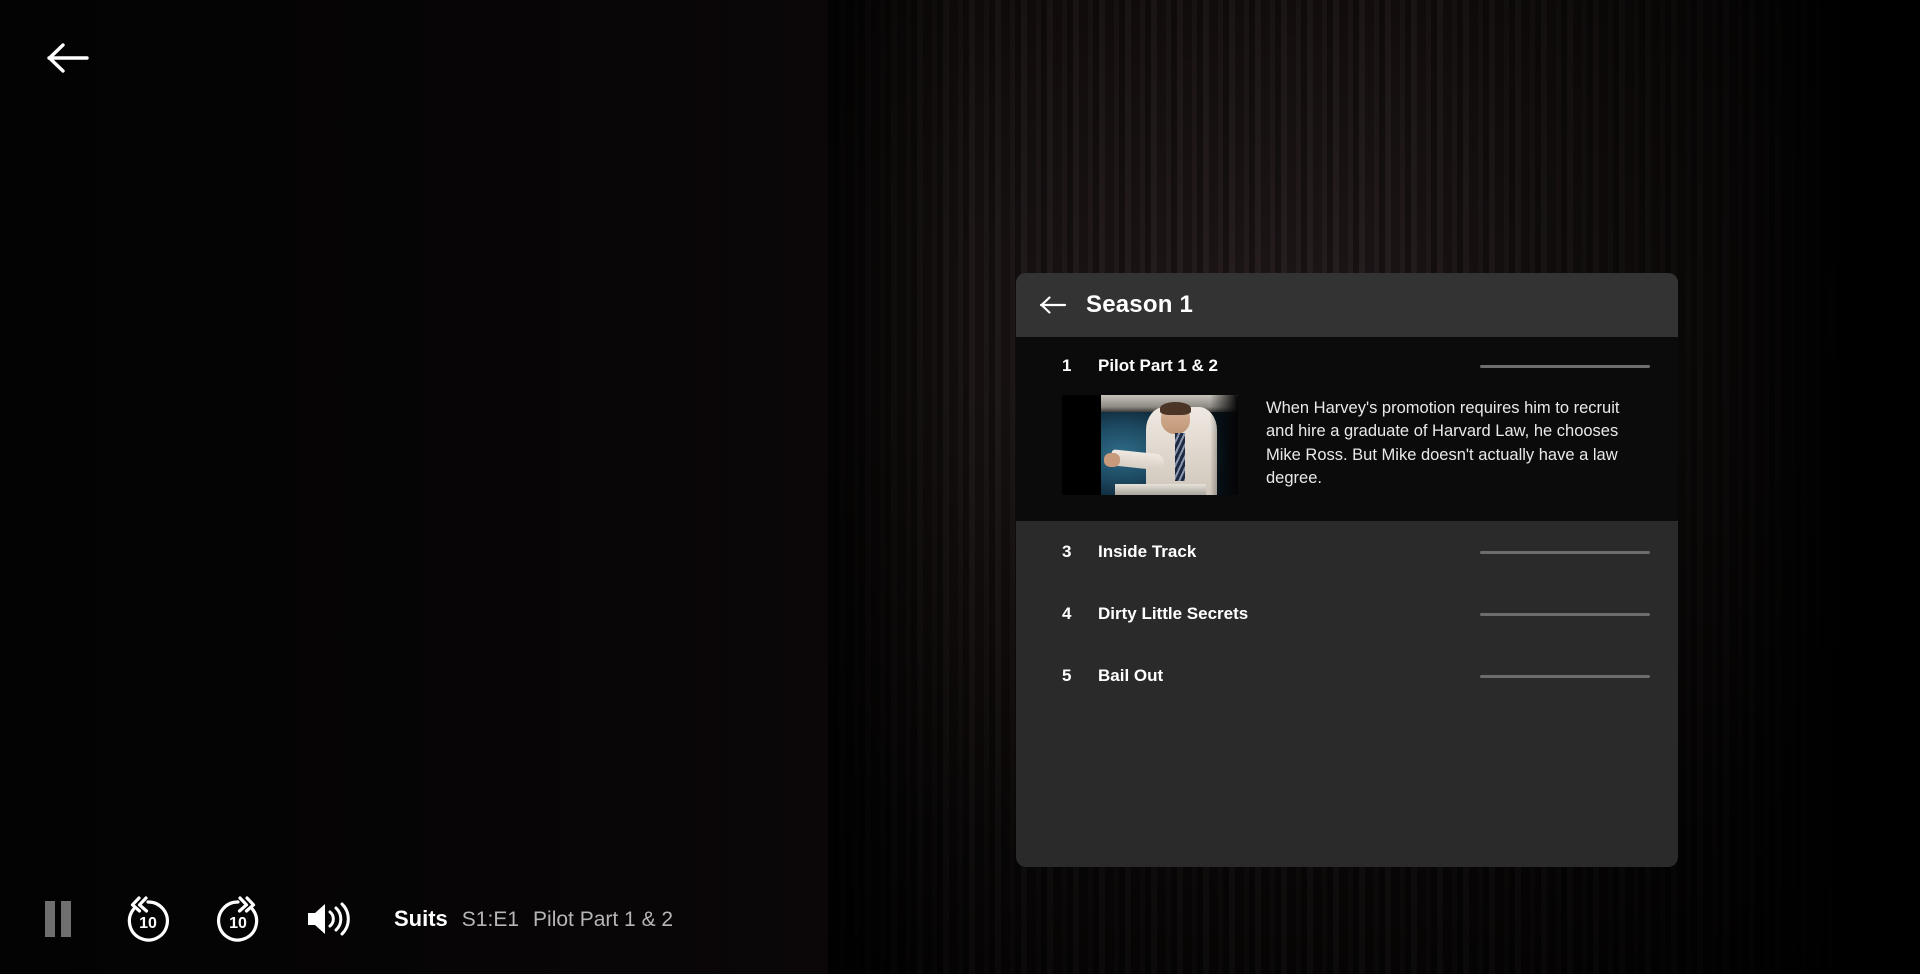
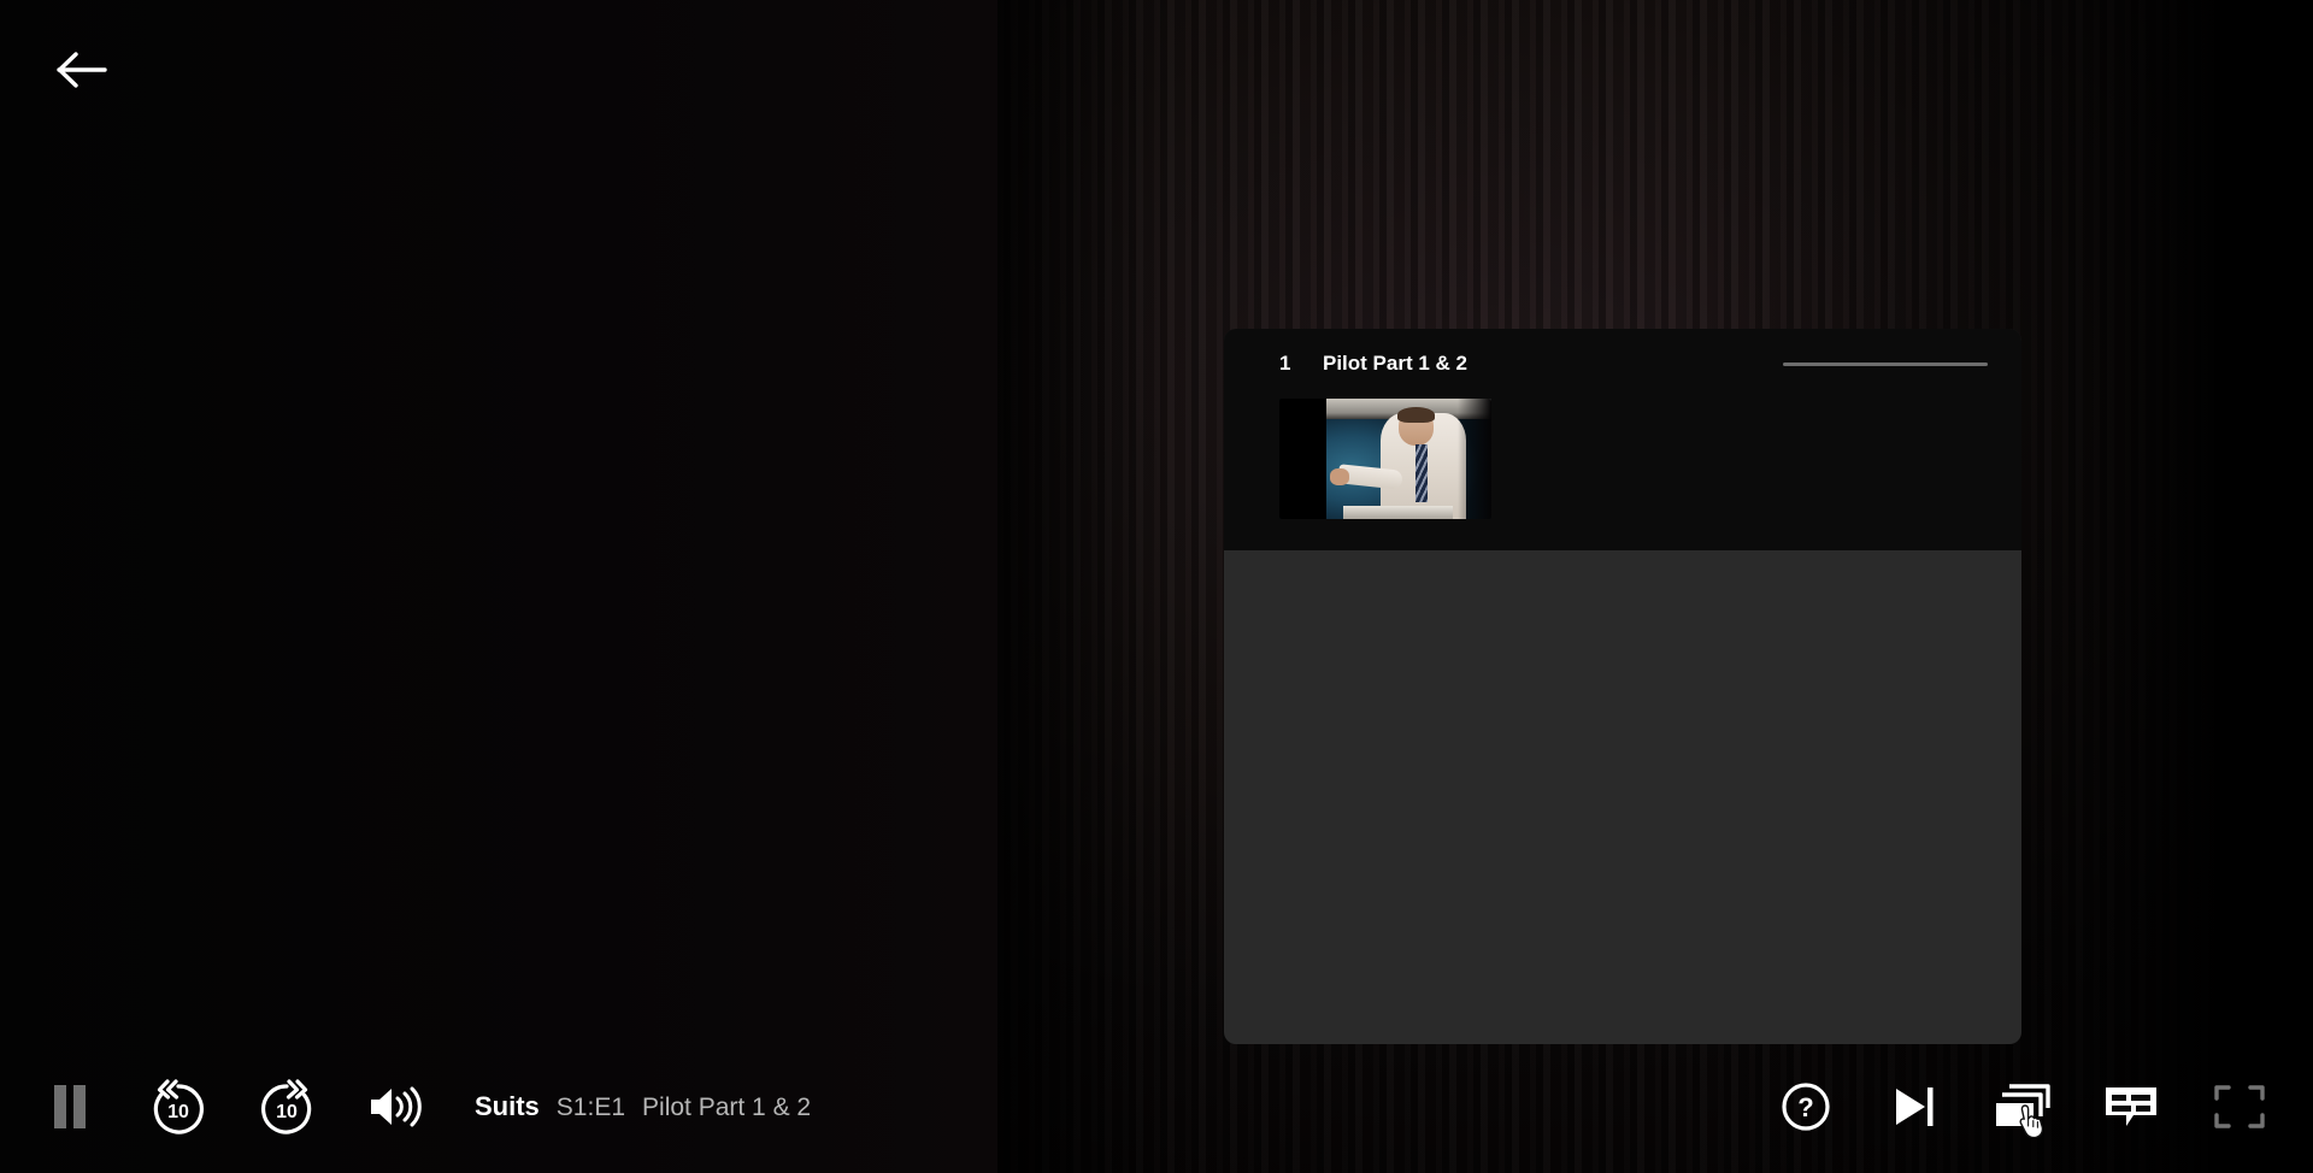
- Season 1
  1
  Pilot Part 1 & 2
- When Harvey's promotion requires him to recruit and hire a graduate of Harvard Law, he chooses Mike Ross. But Mike doesn't actually have a law degree.
- 3
- Inside Track
- 4
- Dirty Little Secrets
- 5
- Bail Out
  10
  10
  Suits
  S1:E1
  Pilot Part 1 & 2
+ ?
